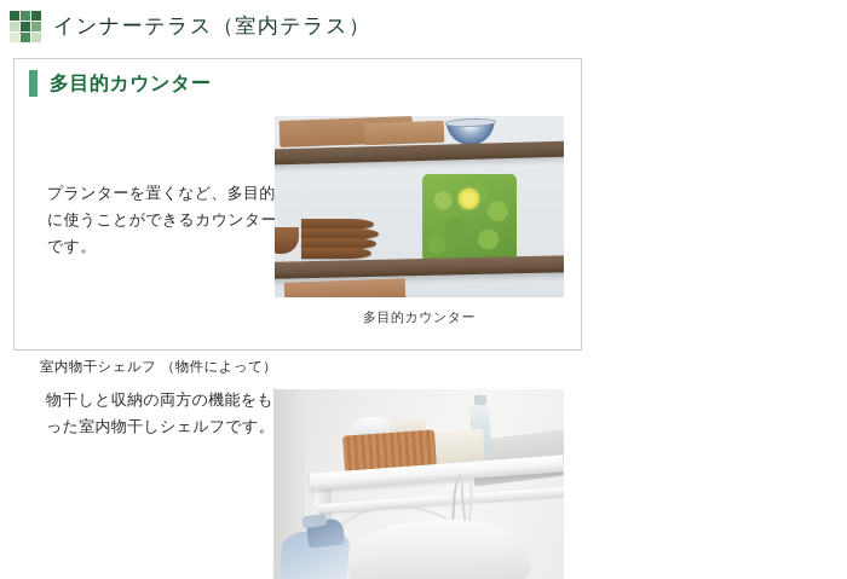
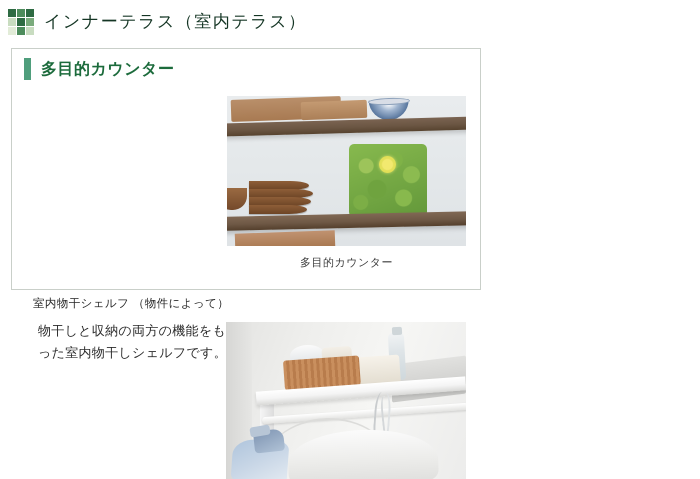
  インナーテラス（室内テラス）
  多目的カウンター
- プランターを置くなど、多目的に使うことができるカウンターです。
  多目的カウンター
  室内物干シェルフ （物件によって）
  物干しと収納の両方の機能をもった室内物干しシェルフです。
